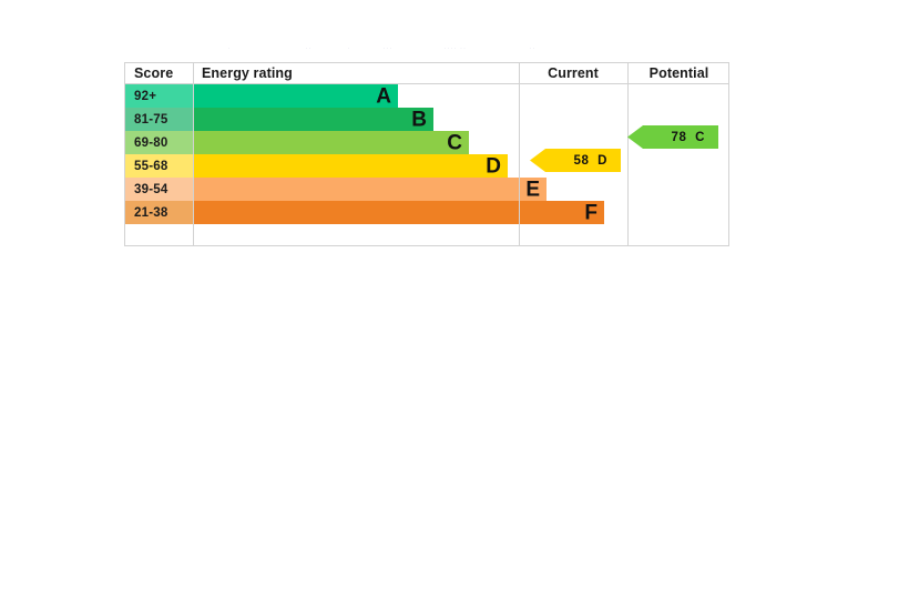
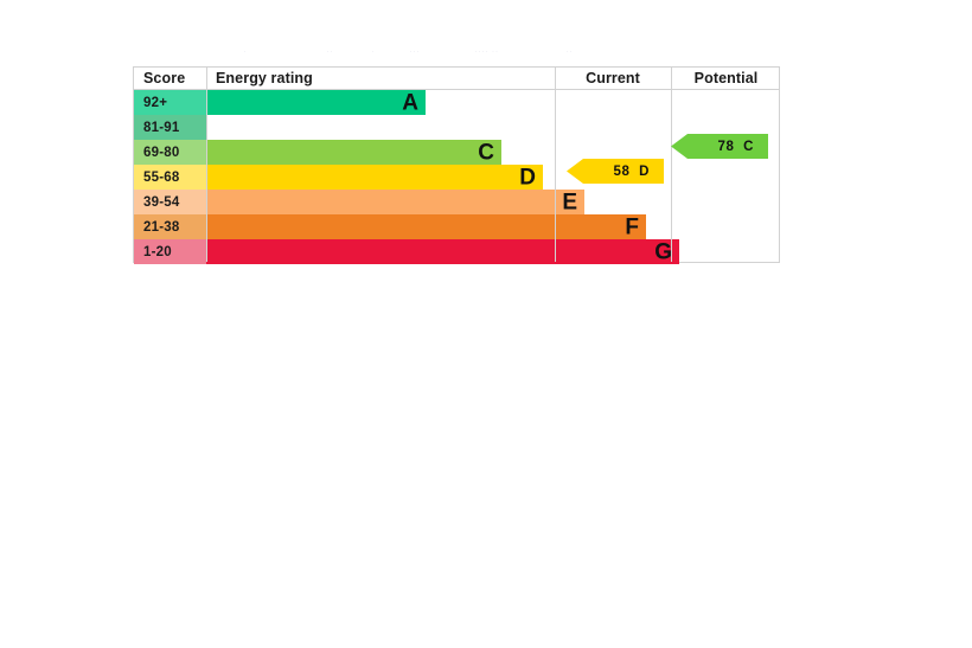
  Score
  Energy rating
  Current
  Potential
  92+
  A
- 81-75
+ 81-91
- B
  69-80
  C
  55-68
  D
  39-54
  E
  21-38
  F
+ 1-20
+ G
  58 D
  78 C
